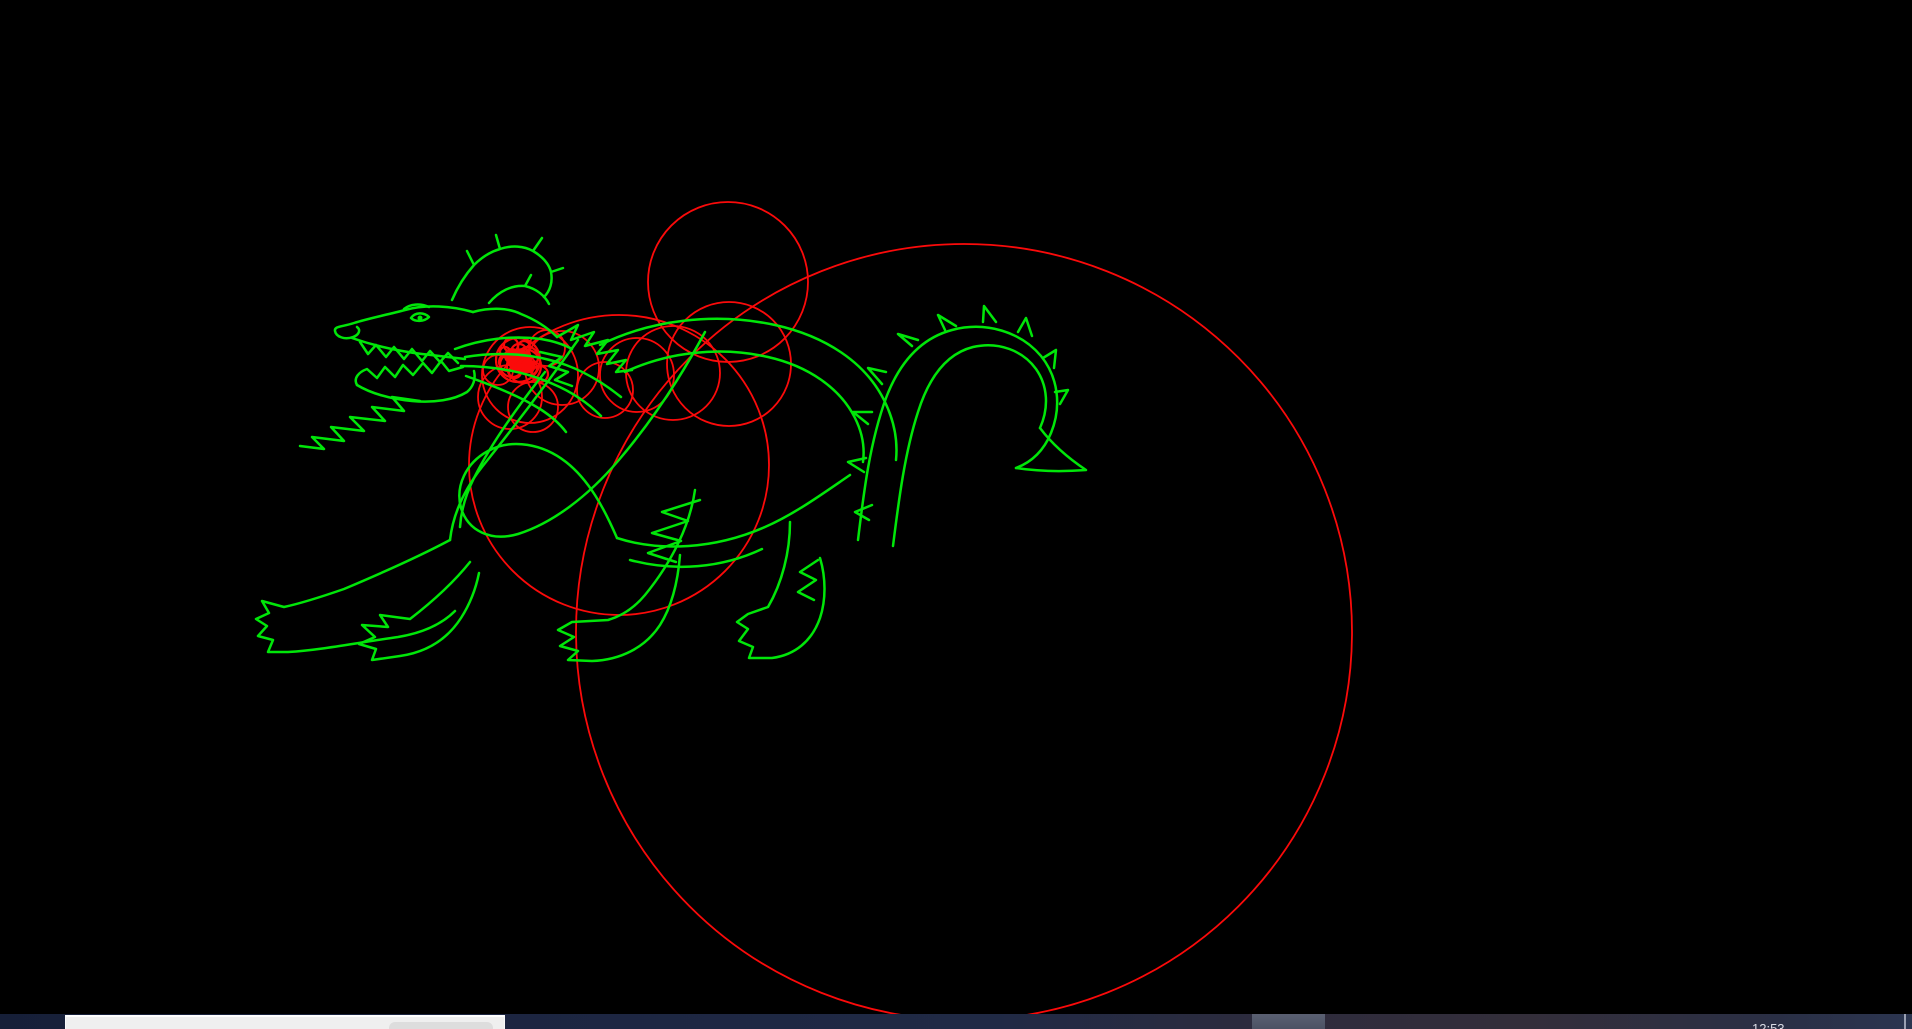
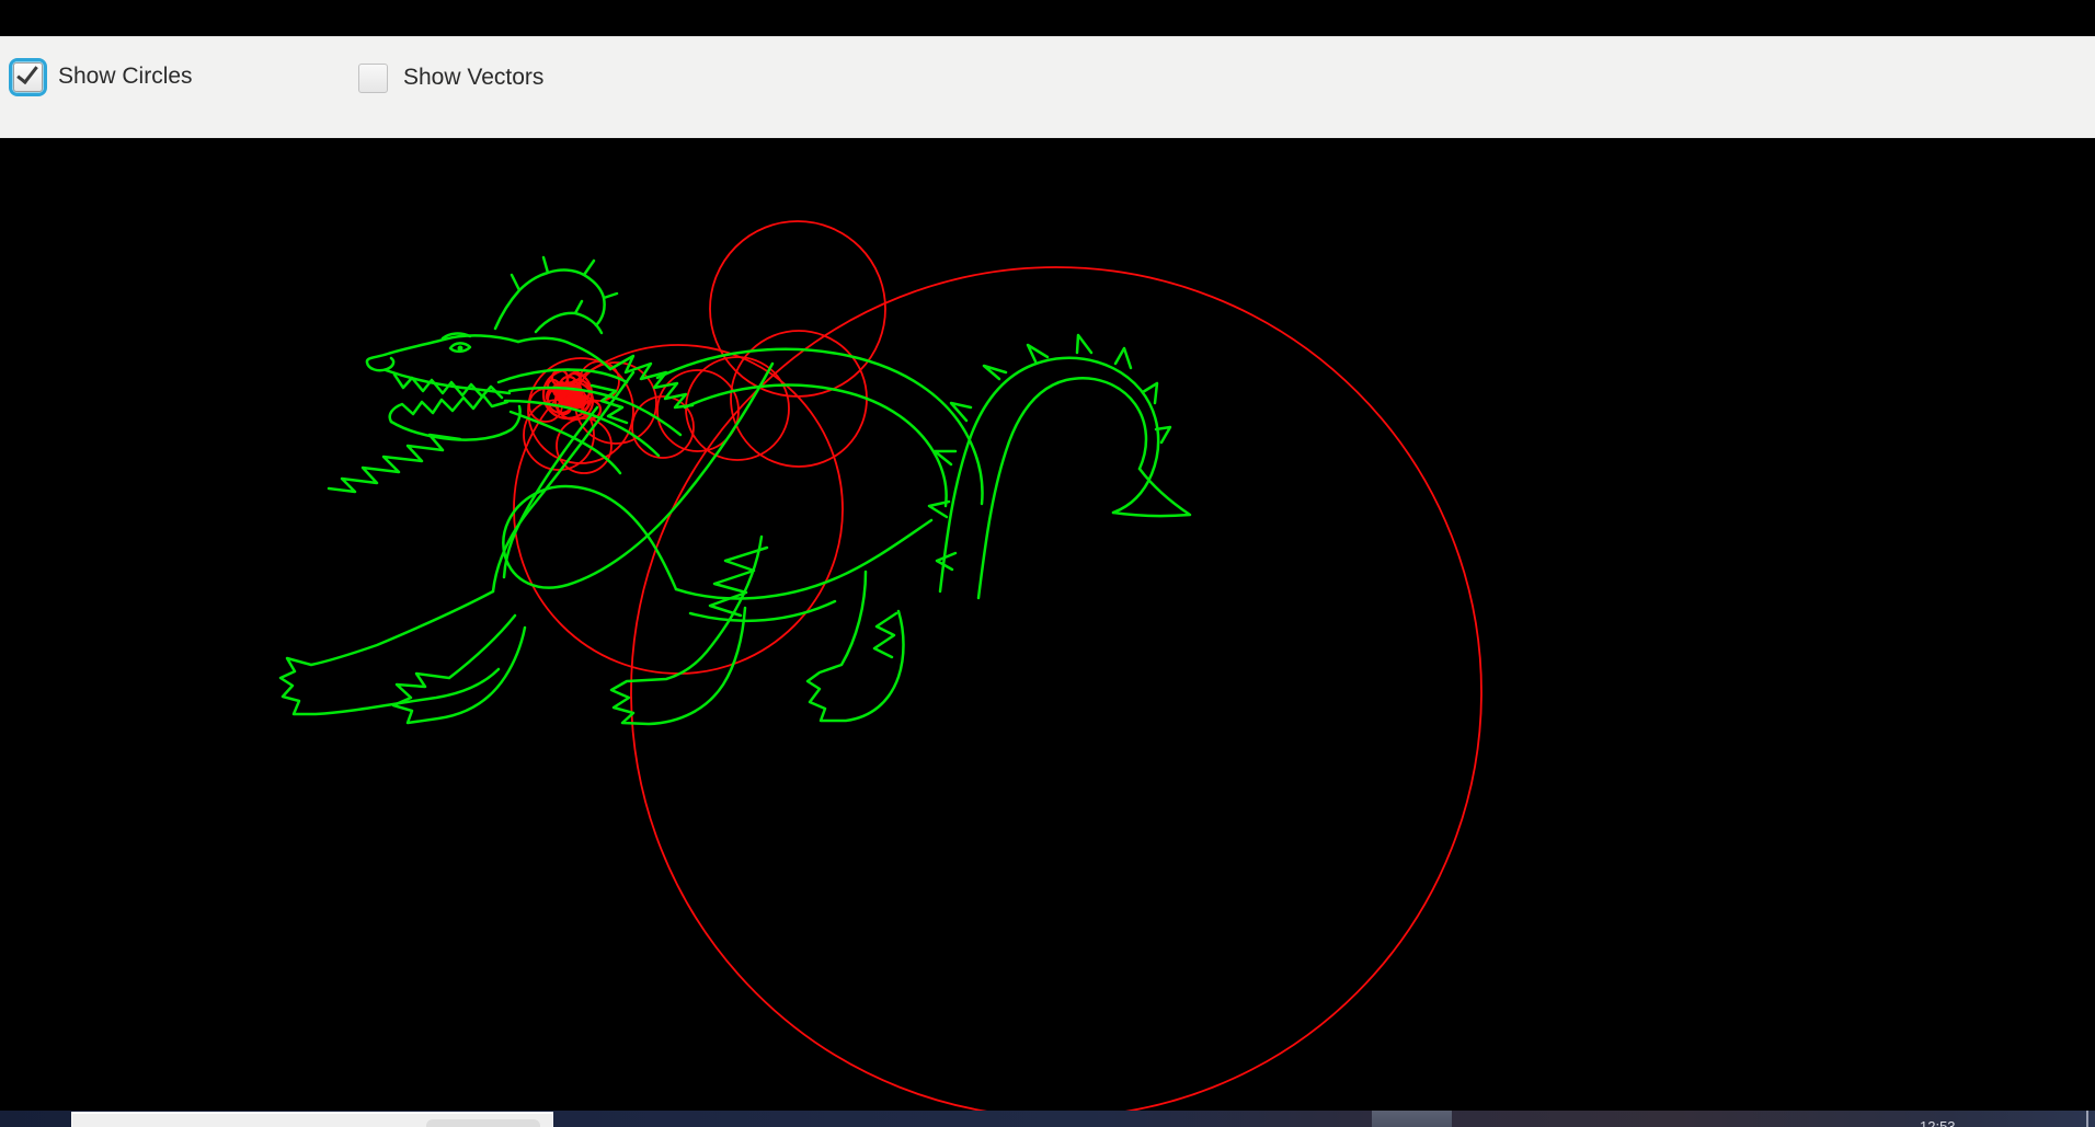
+ Show Circles
+ Show Vectors
